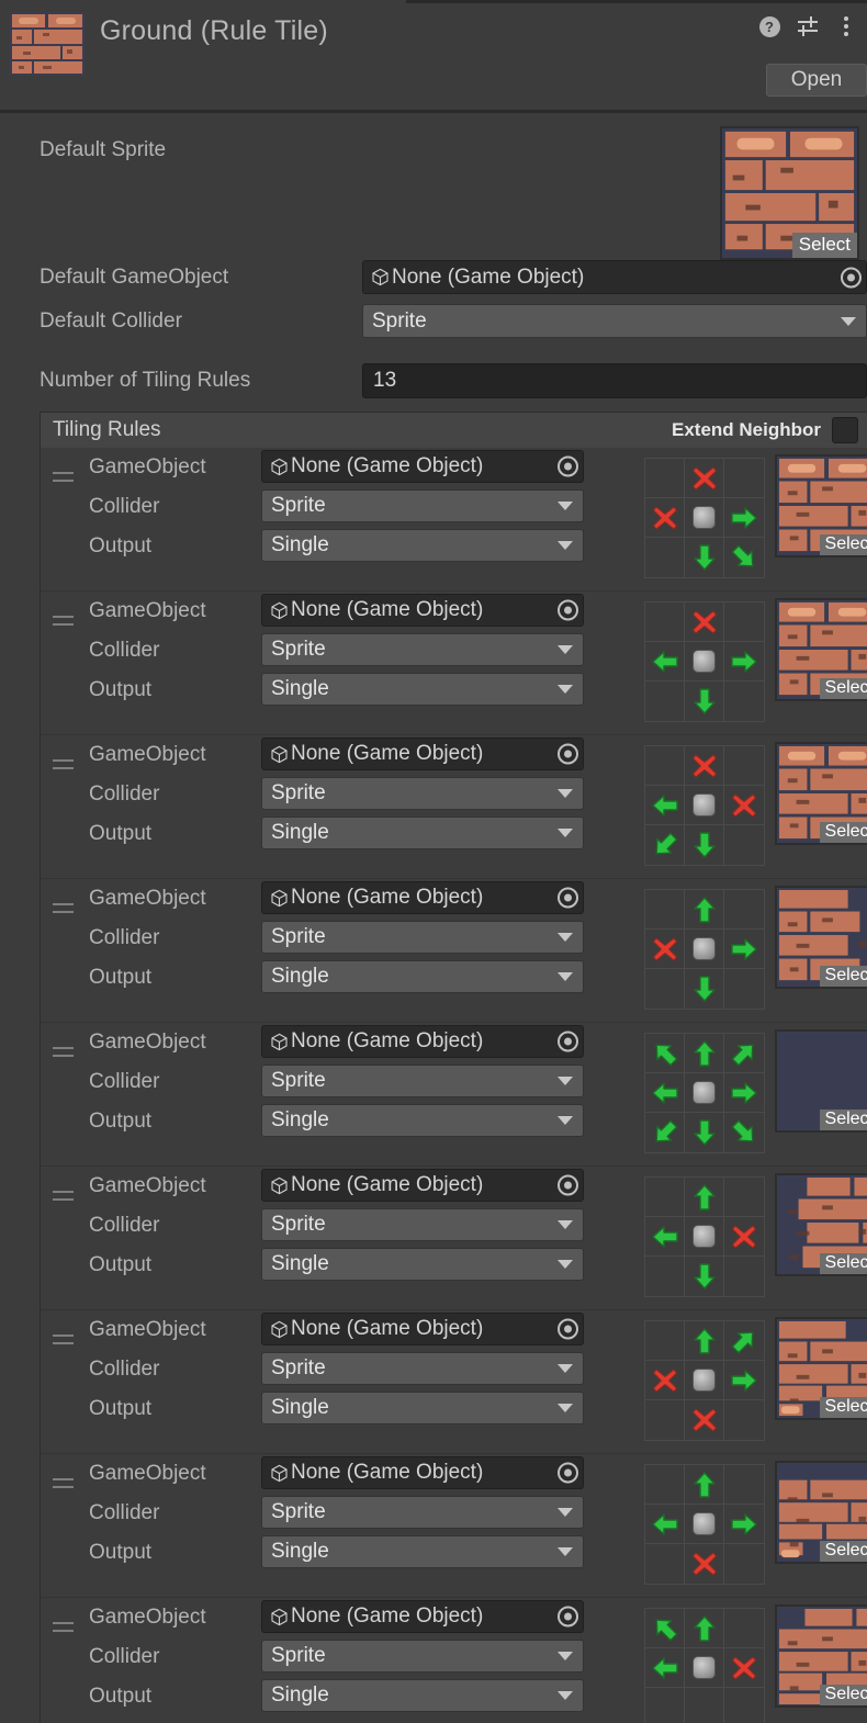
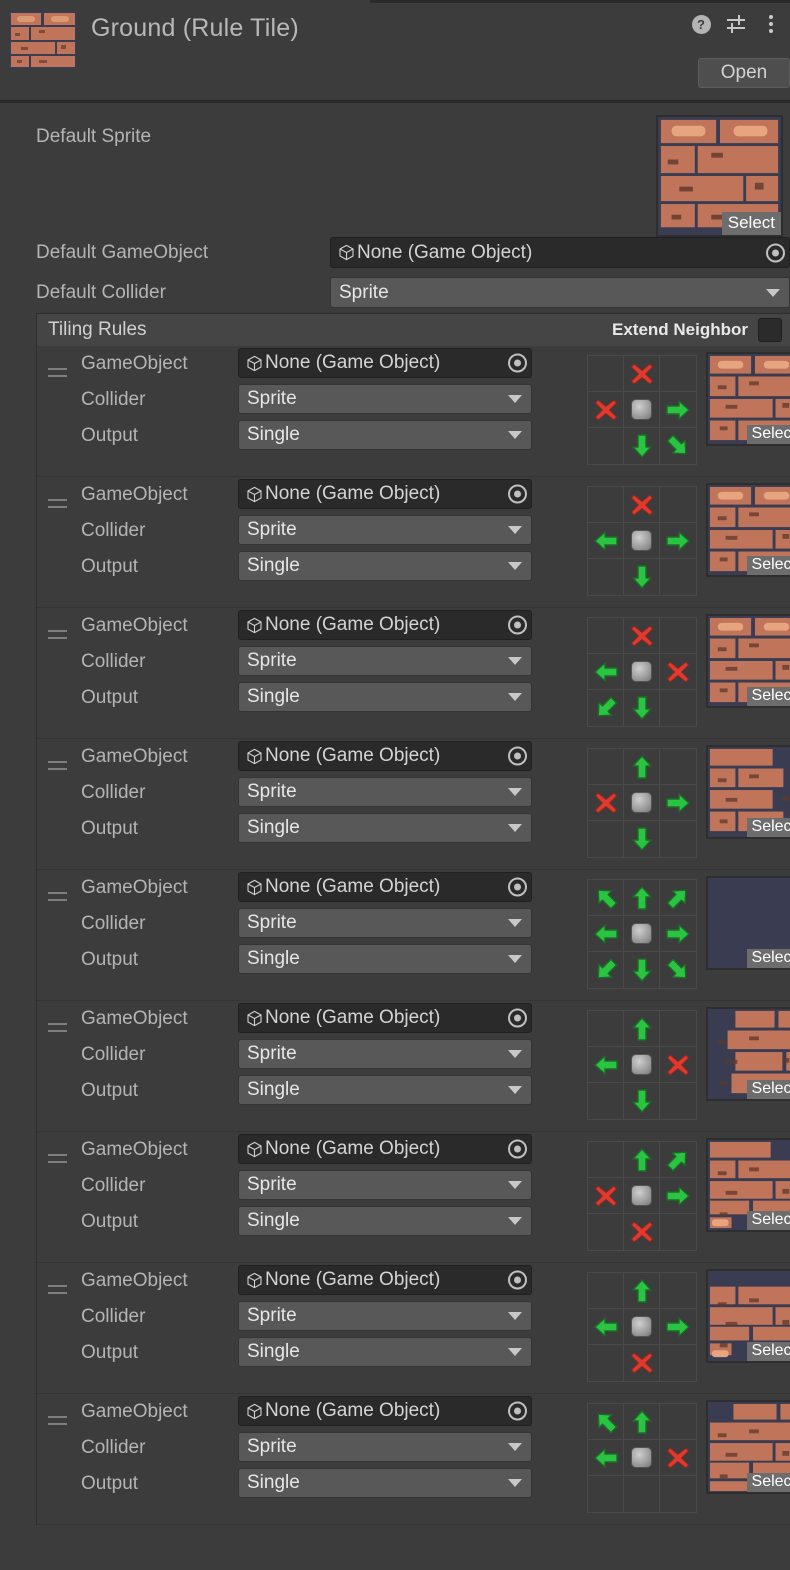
  Ground (Rule Tile)
  ?
  Open
  Default Sprite
  Select
  Default GameObject
  None (Game Object)
  Default Collider
  Sprite
- Number of Tiling Rules
- 13
  Tiling Rules
  Extend Neighbor
  GameObject
  None (Game Object)
  Collider
  Sprite
  Output
  Single
  Selec
  GameObject
  None (Game Object)
  Collider
  Sprite
  Output
  Single
  Selec
  GameObject
  None (Game Object)
  Collider
  Sprite
  Output
  Single
  Selec
  GameObject
  None (Game Object)
  Collider
  Sprite
  Output
  Single
  Selec
  GameObject
  None (Game Object)
  Collider
  Sprite
  Output
  Single
  Selec
  GameObject
  None (Game Object)
  Collider
  Sprite
  Output
  Single
  Selec
  GameObject
  None (Game Object)
  Collider
  Sprite
  Output
  Single
  Selec
  GameObject
  None (Game Object)
  Collider
  Sprite
  Output
  Single
  Selec
  GameObject
  None (Game Object)
  Collider
  Sprite
  Output
  Single
  Selec
